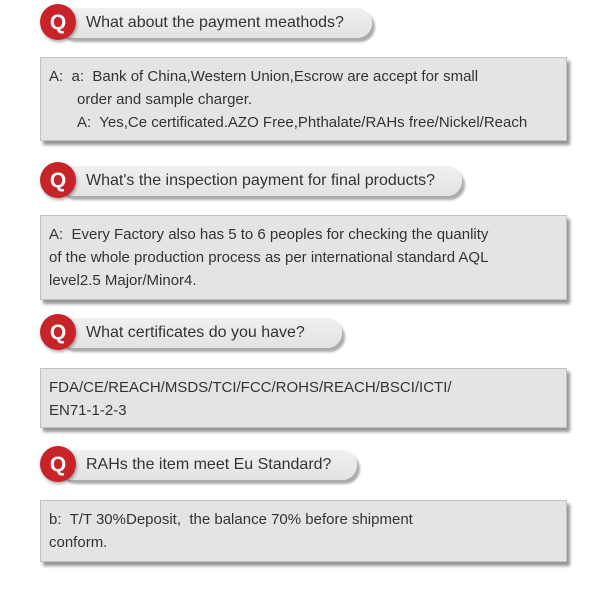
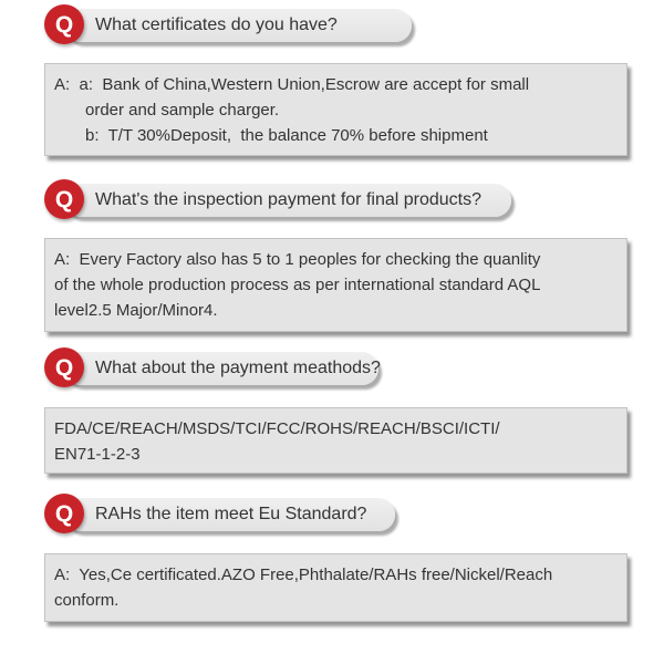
- What about the payment meathods?
+ What certificates do you have?
  Q
  A: a: Bank of China,Western Union,Escrow are accept for small
  order and sample charger.
- A: Yes,Ce certificated.AZO Free,Phthalate/RAHs free/Nickel/Reach
+ b: T/T 30%Deposit, the balance 70% before shipment
  What's the inspection payment for final products?
  Q
- A: Every Factory also has 5 to 6 peoples for checking the quanlity
+ A: Every Factory also has 5 to 1 peoples for checking the quanlity
  of the whole production process as per international standard AQL
  level2.5 Major/Minor4.
- What certificates do you have?
+ What about the payment meathods?
  Q
  FDA/CE/REACH/MSDS/TCI/FCC/ROHS/REACH/BSCI/ICTI/
  EN71-1-2-3
  RAHs the item meet Eu Standard?
  Q
- b: T/T 30%Deposit, the balance 70% before shipment
+ A: Yes,Ce certificated.AZO Free,Phthalate/RAHs free/Nickel/Reach
  conform.
